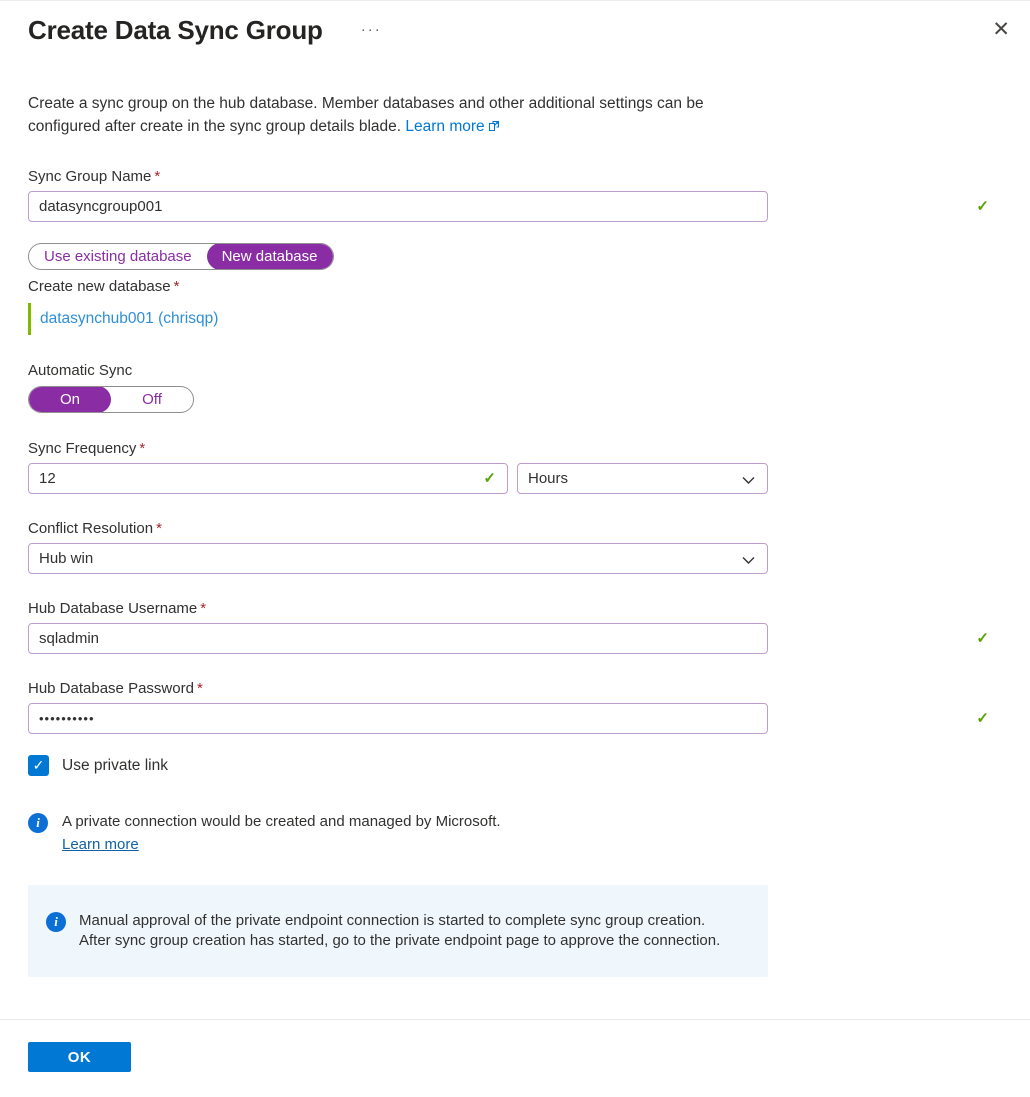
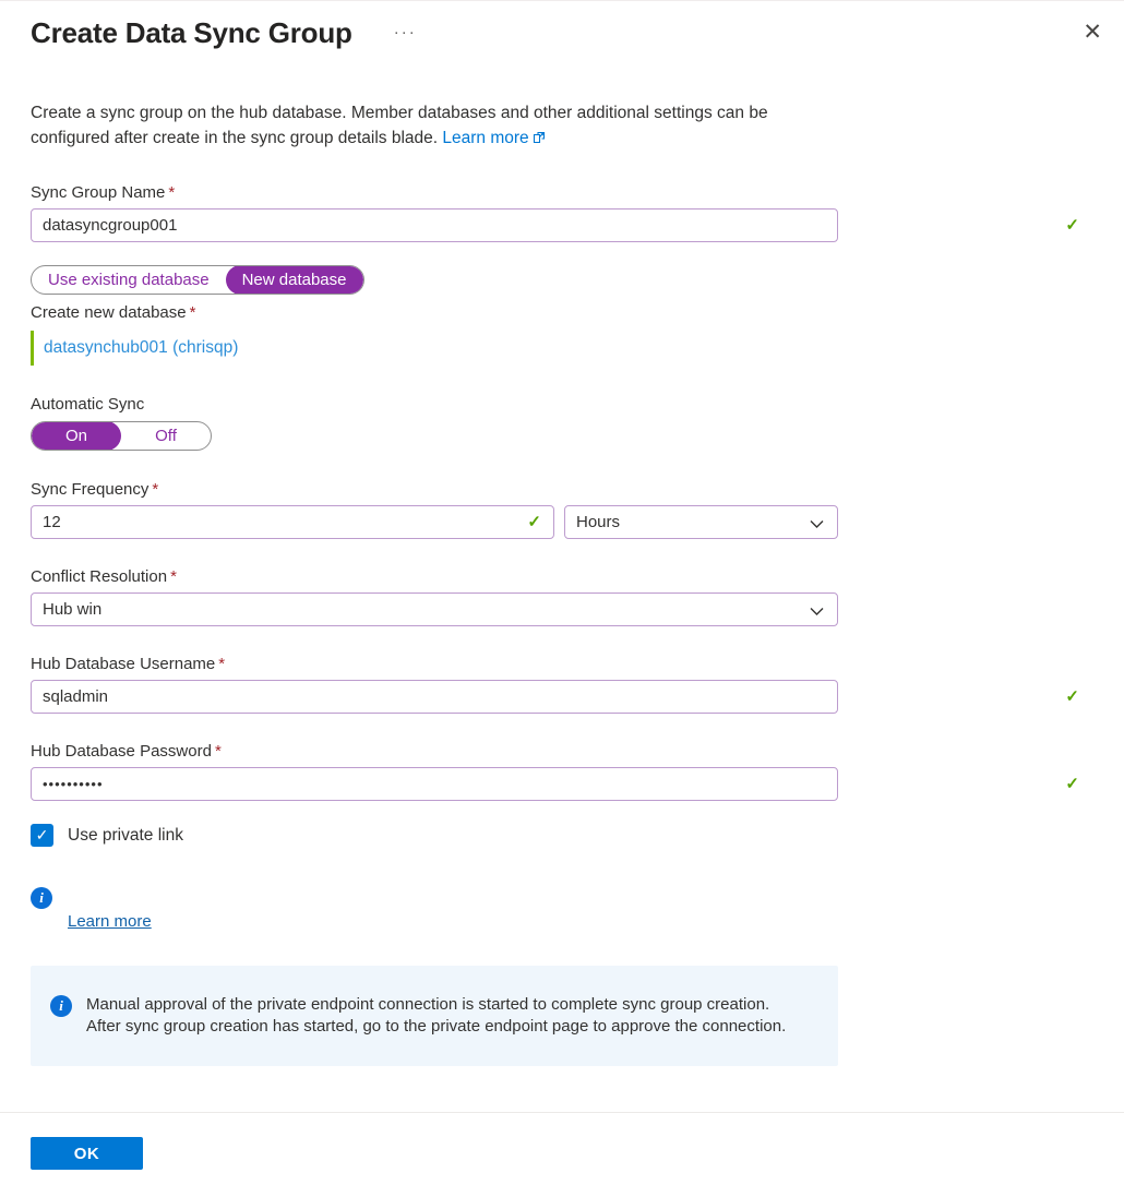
  Create Data Sync Group
  ···
  ✕
  Create a sync group on the hub database. Member databases and other additional settings can be configured after create in the sync group details blade. Learn more
  Sync Group Name *
  datasyncgroup001
  ✓
  Use existing database
  New database
  Create new database *
  datasynchub001 (chrisqp)
  Automatic Sync
  On
  Off
  Sync Frequency *
  12
  ✓
  Hours
  Conflict Resolution *
  Hub win
  Hub Database Username *
  sqladmin
  ✓
  Hub Database Password *
  ••••••••••
  ✓
  ✓
  Use private link
  i
- A private connection would be created and managed by Microsoft.
  Learn more
  i
  Manual approval of the private endpoint connection is started to complete sync group creation. After sync group creation has started, go to the private endpoint page to approve the connection.
  OK
